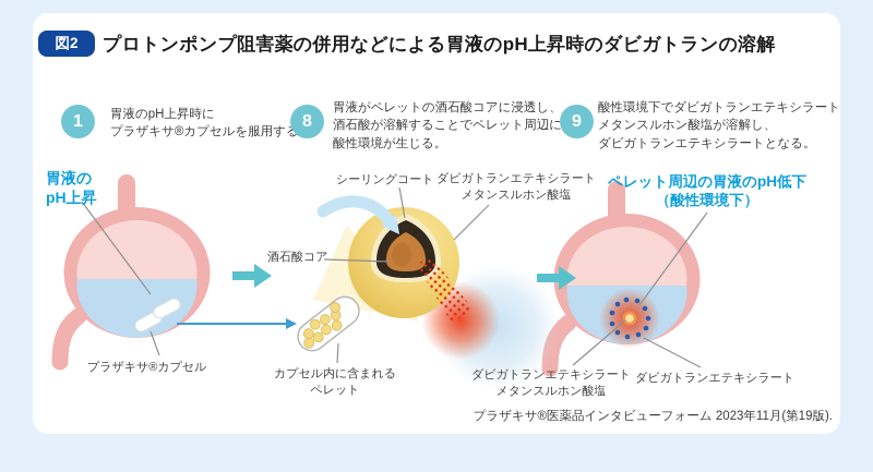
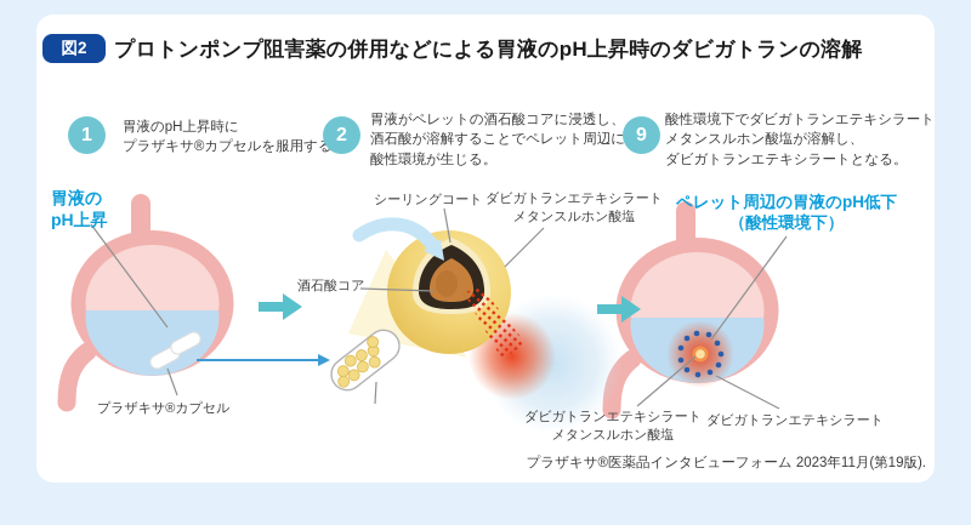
  図2
  プロトンポンプ阻害薬の併用などによる胃液のpH上昇時のダビガトランの溶解
  1
  胃液のpH上昇時に
  プラザキサ®カプセルを服用する
- 8
+ 2
  胃液がペレットの酒石酸コアに浸透し、
  酒石酸が溶解することでペレット周辺に
  酸性環境が生じる。
  9
  酸性環境下でダビガトランエテキシラート
  メタンスルホン酸塩が溶解し、
  ダビガトランエテキシラートとなる。
  胃液の
  pH上昇
  プラザキサ®カプセル
  シーリングコート
  ダビガトランエテキシラート
  メタンスルホン酸塩
  酒石酸コア
- カプセル内に含まれる
- ペレット
  ダビガトランエテキシラート
  メタンスルホン酸塩
  ダビガトランエテキシラート
  ペレット周辺の胃液のpH低下
  （酸性環境下）
  プラザキサ®医薬品インタビューフォーム 2023年11月(第19版).
